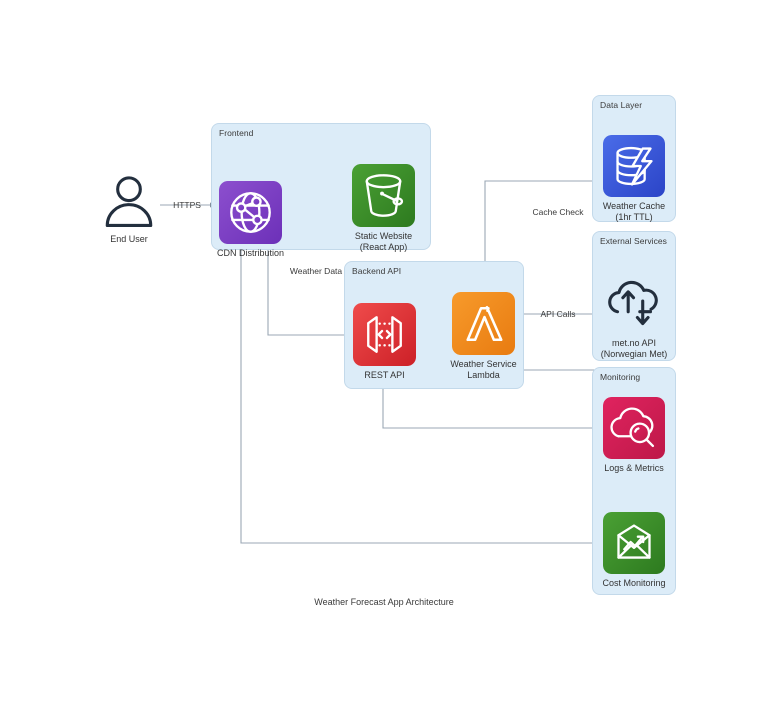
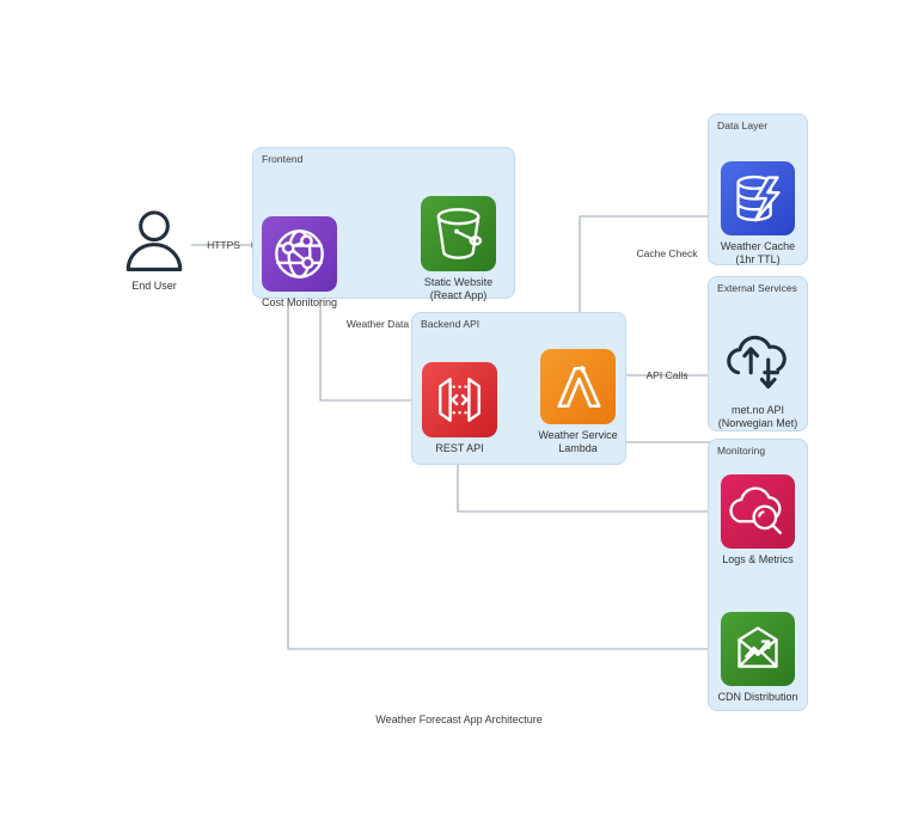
  Frontend
  Backend API
  Data Layer
  External Services
  Monitoring
  End User
- CDN Distribution
+ Cost Monitoring
  Static Website
  (React App)
  REST API
  Weather Service
  Lambda
  Weather Cache
  (1hr TTL)
  met.no API
  (Norwegian Met)
  Logs & Metrics
- Cost Monitoring
+ CDN Distribution
  HTTPS
  Weather Data
  Cache Check
  API Calls
  Weather Forecast App Architecture
